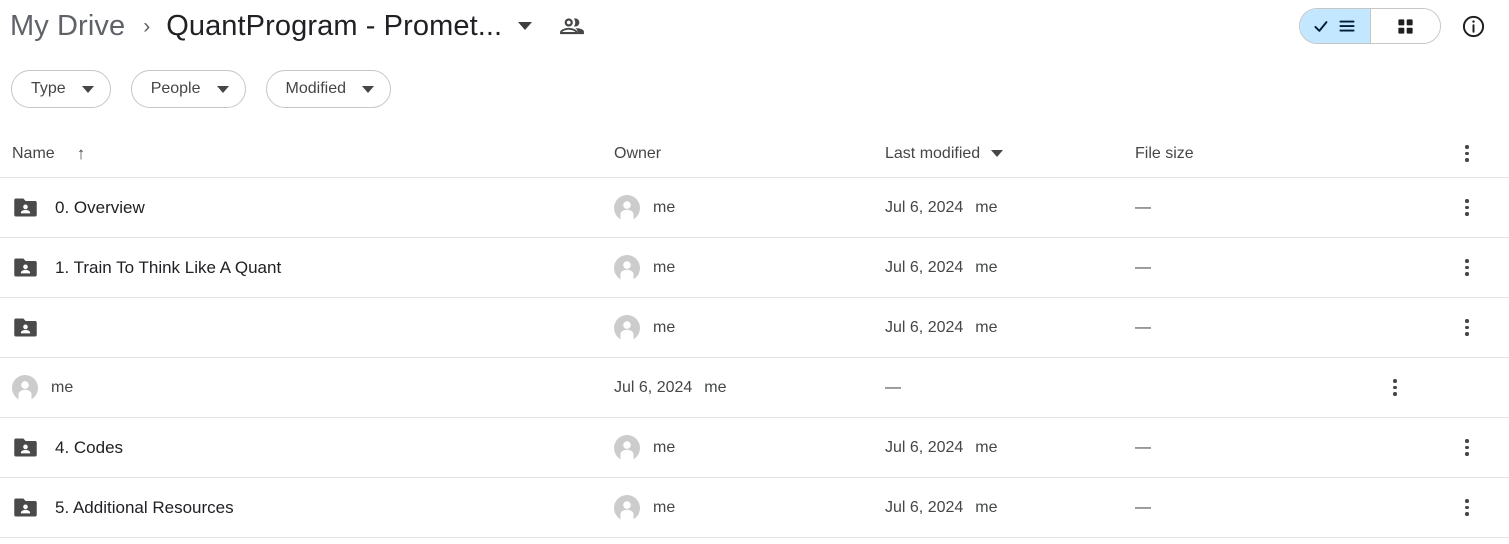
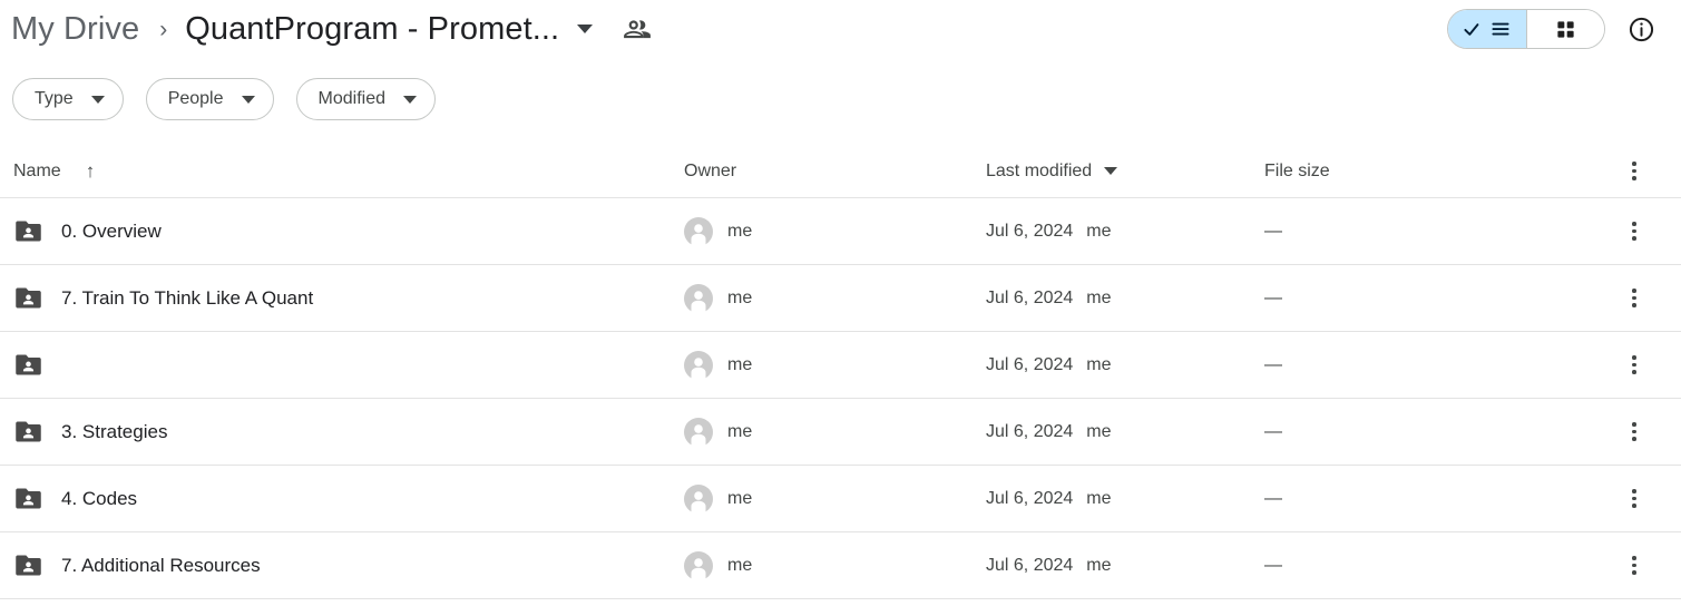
  My Drive
  ›
  QuantProgram - Promet...
  Type
  People
  Modified
  Name
  ↑
  Owner
  Last modified
  File size
  0. Overview
  me
  Jul 6, 2024 me
  —
- 1. Train To Think Like A Quant
+ 7. Train To Think Like A Quant
  me
  Jul 6, 2024 me
  —
  me
  Jul 6, 2024 me
  —
+ 3. Strategies
  me
  Jul 6, 2024 me
  —
  4. Codes
  me
  Jul 6, 2024 me
  —
- 5. Additional Resources
+ 7. Additional Resources
  me
  Jul 6, 2024 me
  —
